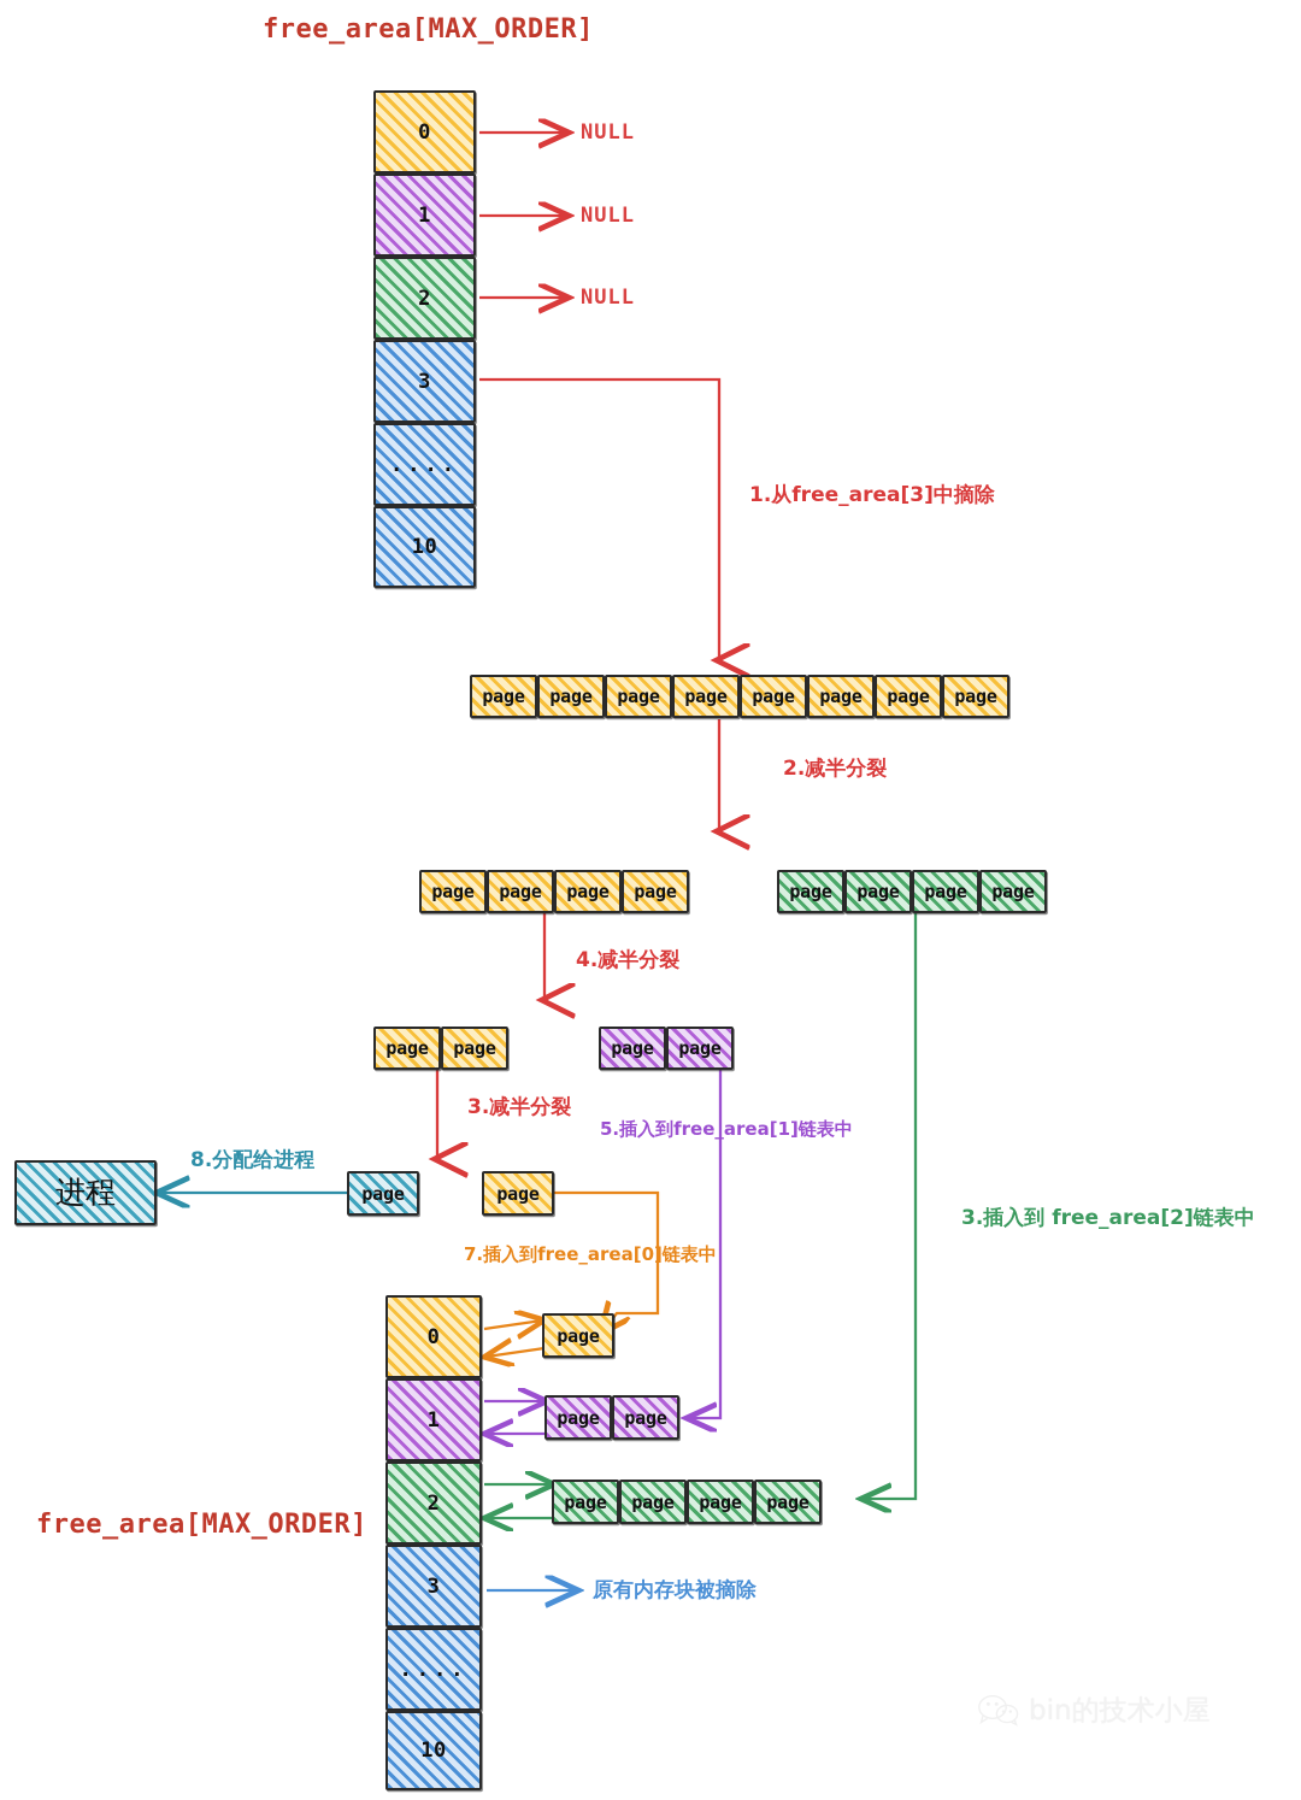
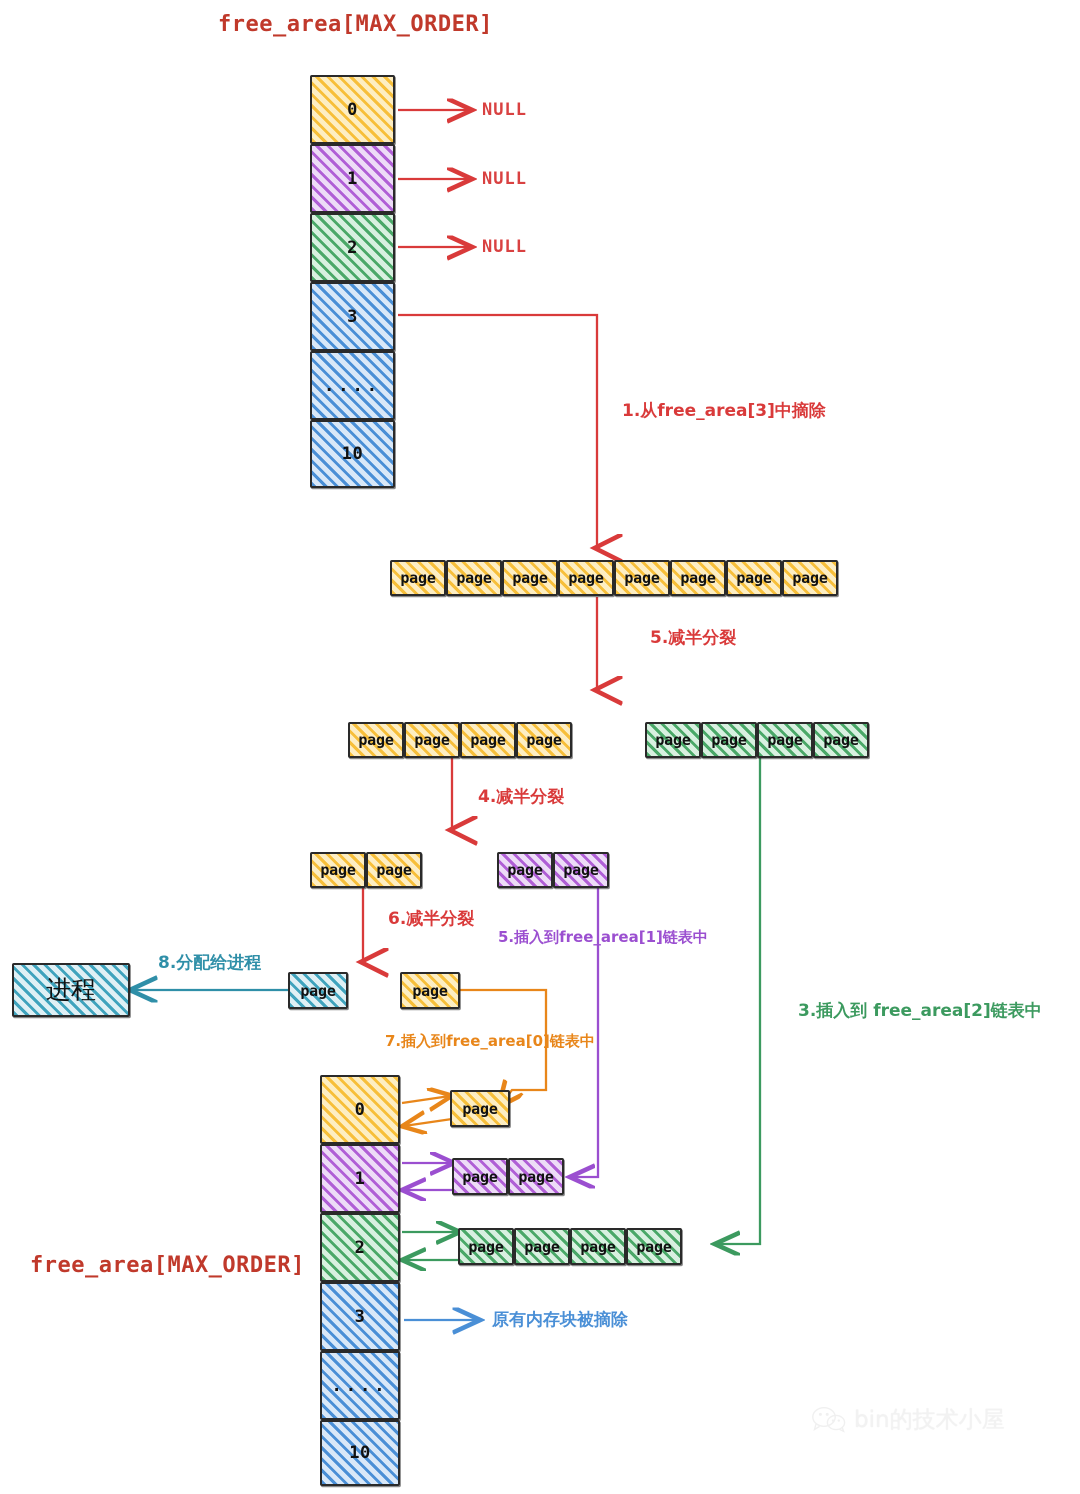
  free_area[MAX_ORDER]
  0
  1
  2
  3
  ....
  10
  NULL
  NULL
  NULL
  1.从free_area[3]中摘除
  page
  page
  page
  page
  page
  page
  page
  page
- 2.减半分裂
+ 5.减半分裂
  page
  page
  page
  page
  page
  page
  page
  page
  4.减半分裂
  page
  page
  page
  page
- 3.减半分裂
+ 6.减半分裂
  5.插入到free_area[1]链表中
  进程
  8.分配给进程
  page
  page
  7.插入到free_area[0]链表中
  3.插入到 free_area[2]链表中
  0
  1
  2
  3
  ....
  10
  free_area[MAX_ORDER]
  page
  page
  page
  page
  page
  page
  page
  原有内存块被摘除
